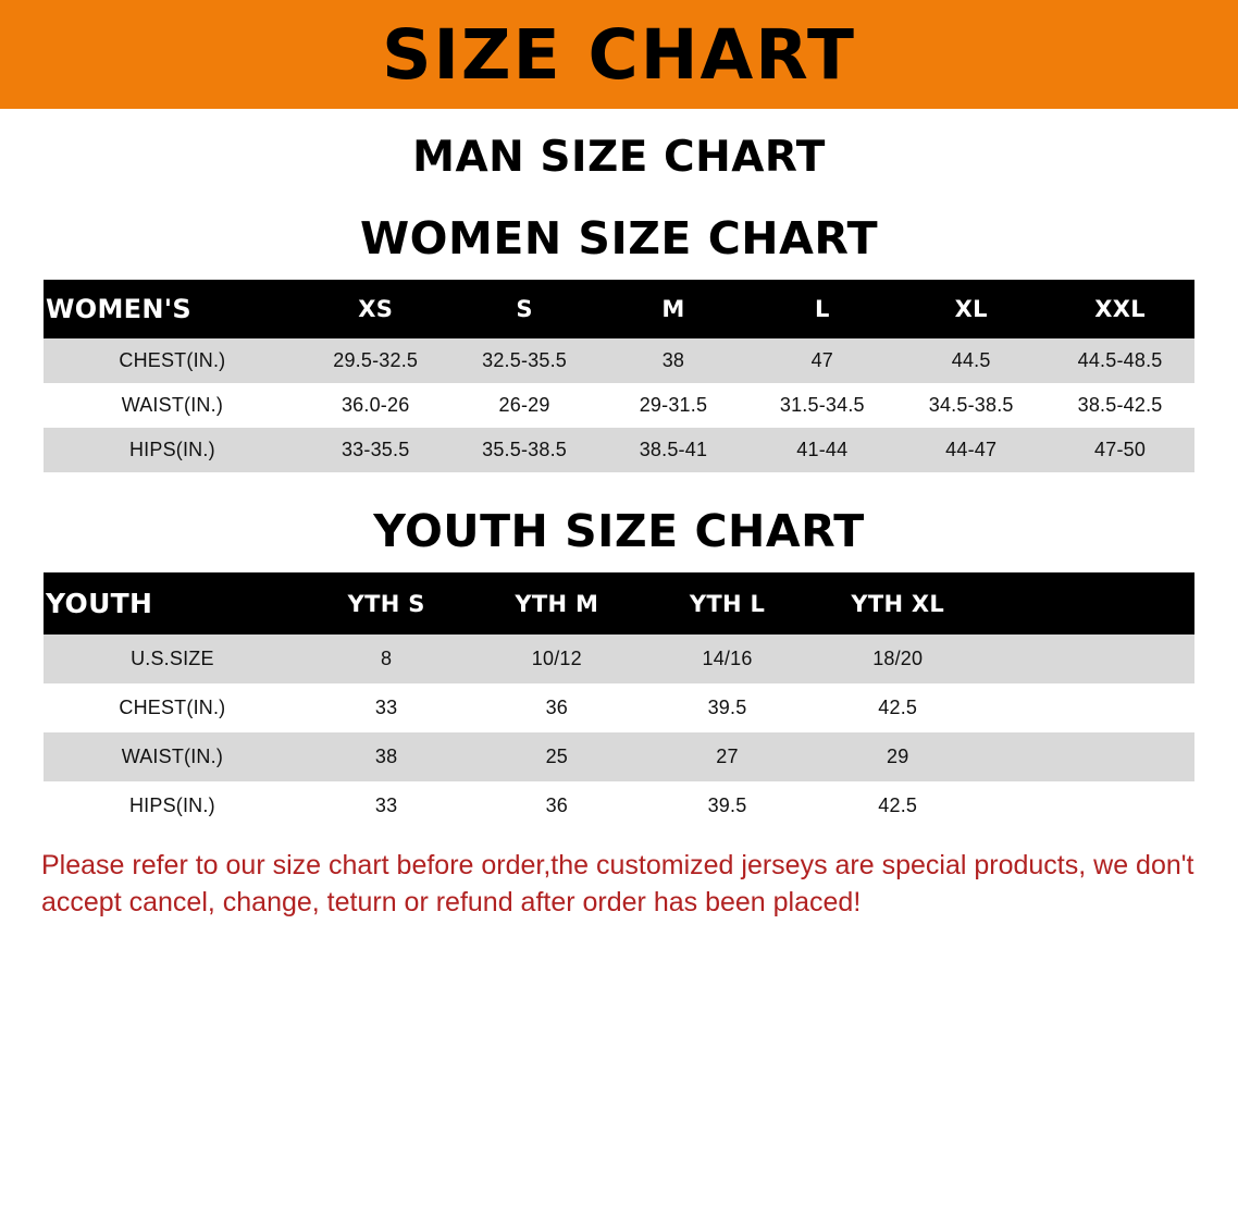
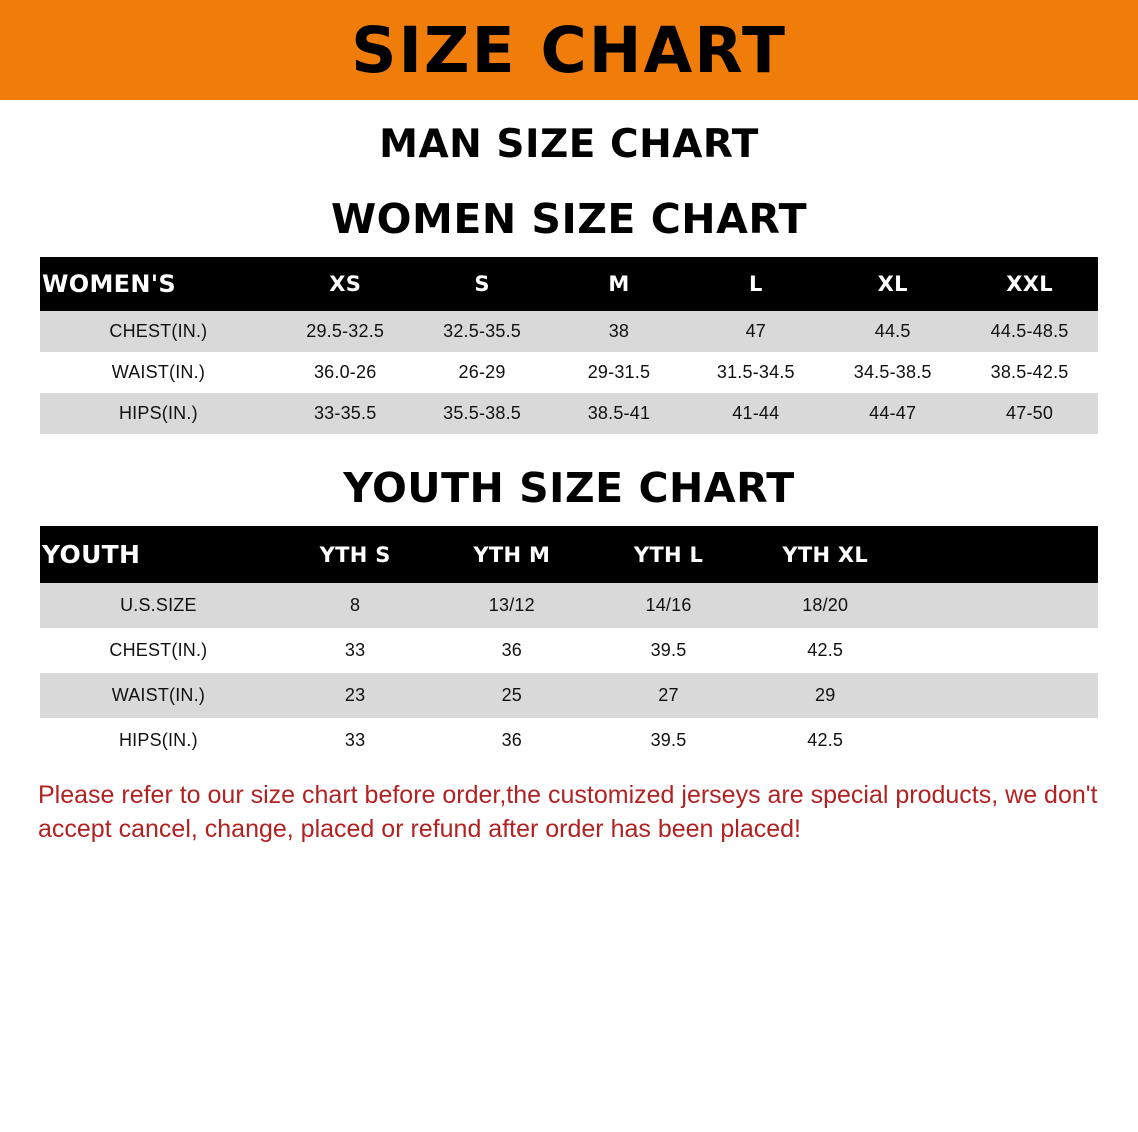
  SIZE CHART
  MAN SIZE CHART
  WOMEN SIZE CHART
  WOMEN'S	XS	S	M	L	XL	XXL
  CHEST(IN.)	29.5-32.5	32.5-35.5	38	47	44.5	44.5-48.5
  WAIST(IN.)	36.0-26	26-29	29-31.5	31.5-34.5	34.5-38.5	38.5-42.5
  HIPS(IN.)	33-35.5	35.5-38.5	38.5-41	41-44	44-47	47-50
  YOUTH SIZE CHART
  YOUTH	YTH S	YTH M	YTH L	YTH XL
- U.S.SIZE	8	10/12	14/16	18/20
+ U.S.SIZE	8	13/12	14/16	18/20
  CHEST(IN.)	33	36	39.5	42.5
- WAIST(IN.)	38	25	27	29
+ WAIST(IN.)	23	25	27	29
  HIPS(IN.)	33	36	39.5	42.5
- Please refer to our size chart before order,the customized jerseys are special products, we don't accept cancel, change, teturn or refund after order has been placed!
+ Please refer to our size chart before order,the customized jerseys are special products, we don't accept cancel, change, placed or refund after order has been placed!
